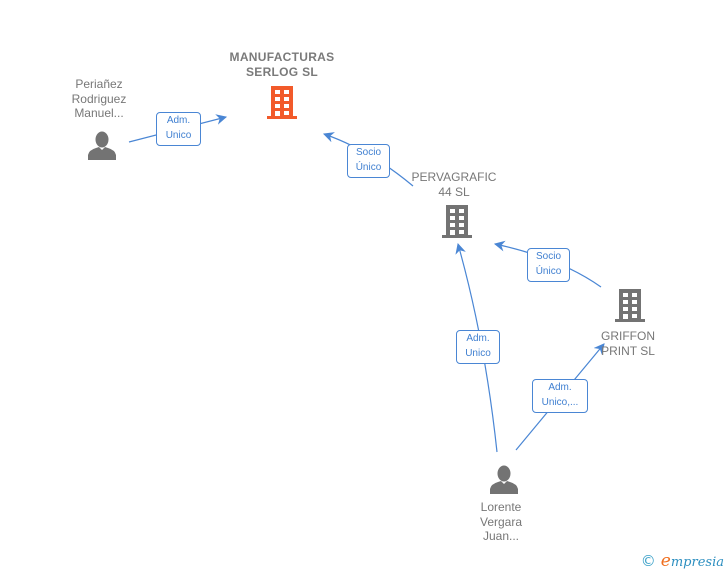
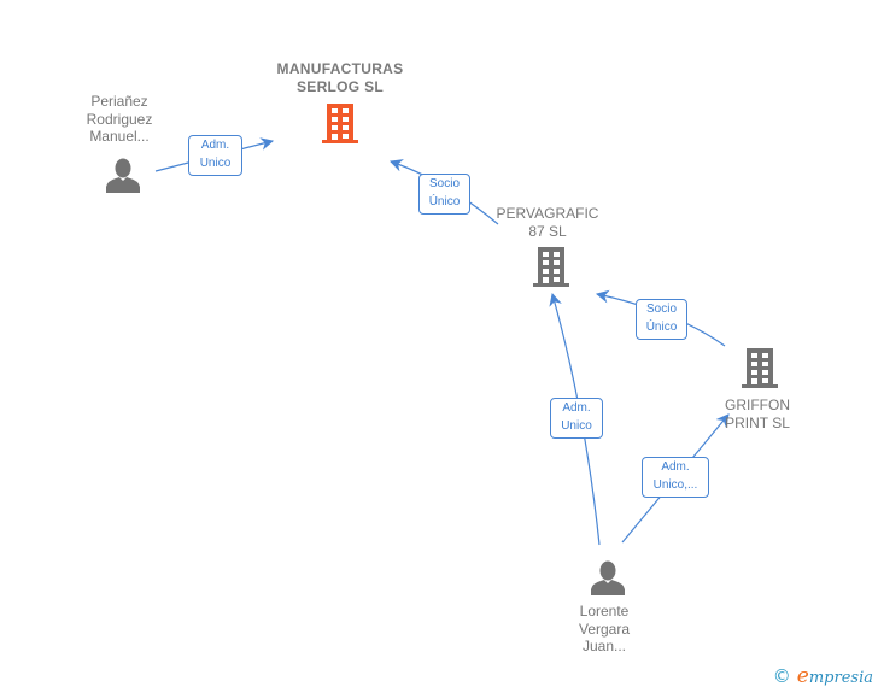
  MANUFACTURAS
  SERLOG SL
  Periañez
  Rodriguez
  Manuel...
  PERVAGRAFIC
- 44 SL
+ 87 SL
  GRIFFON
  PRINT SL
  Lorente
  Vergara
  Juan...
  Adm.
  Unico
  Socio
  Único
  Socio
  Único
  Adm.
  Unico
  Adm.
  Unico,...
  ©
  empresia
